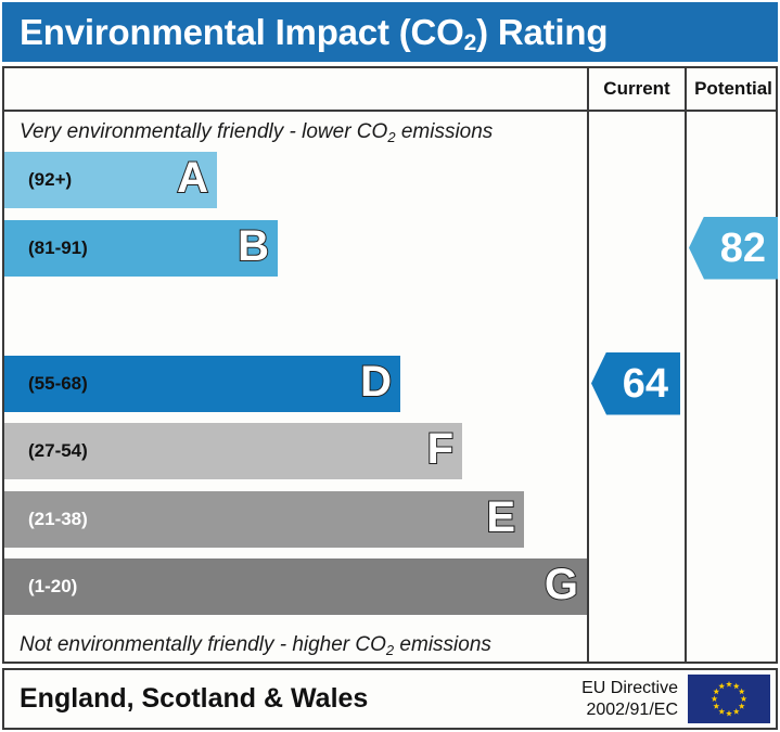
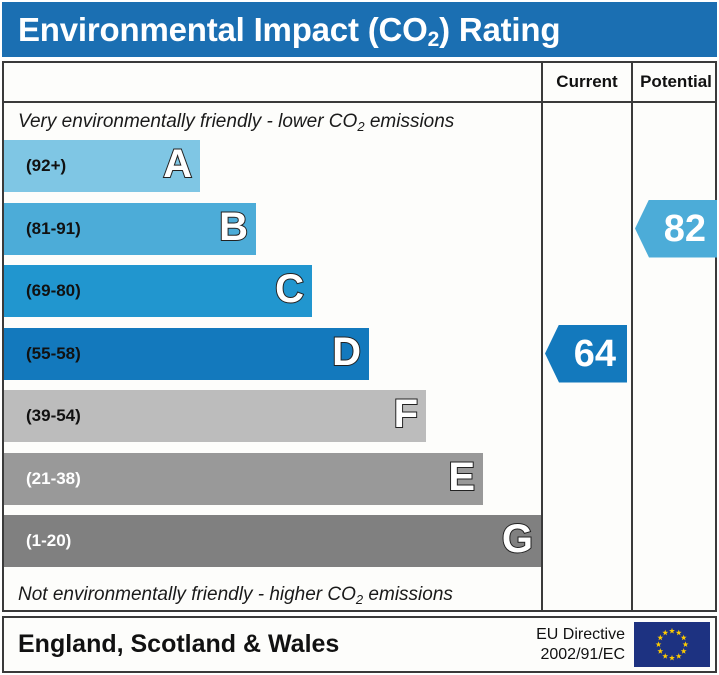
  Environmental Impact (CO2) Rating
  Current
  Potential
  Very environmentally friendly - lower CO2 emissions
  Not environmentally friendly - higher CO2 emissions
  (92+)
  A
  (81-91)
  B
+ (69-80)
+ C
- (55-68)
+ (55-58)
  D
- (27-54)
+ (39-54)
  F
  (21-38)
  E
  (1-20)
  G
  64
  82
  England, Scotland & Wales
  EU Directive
  2002/91/EC
